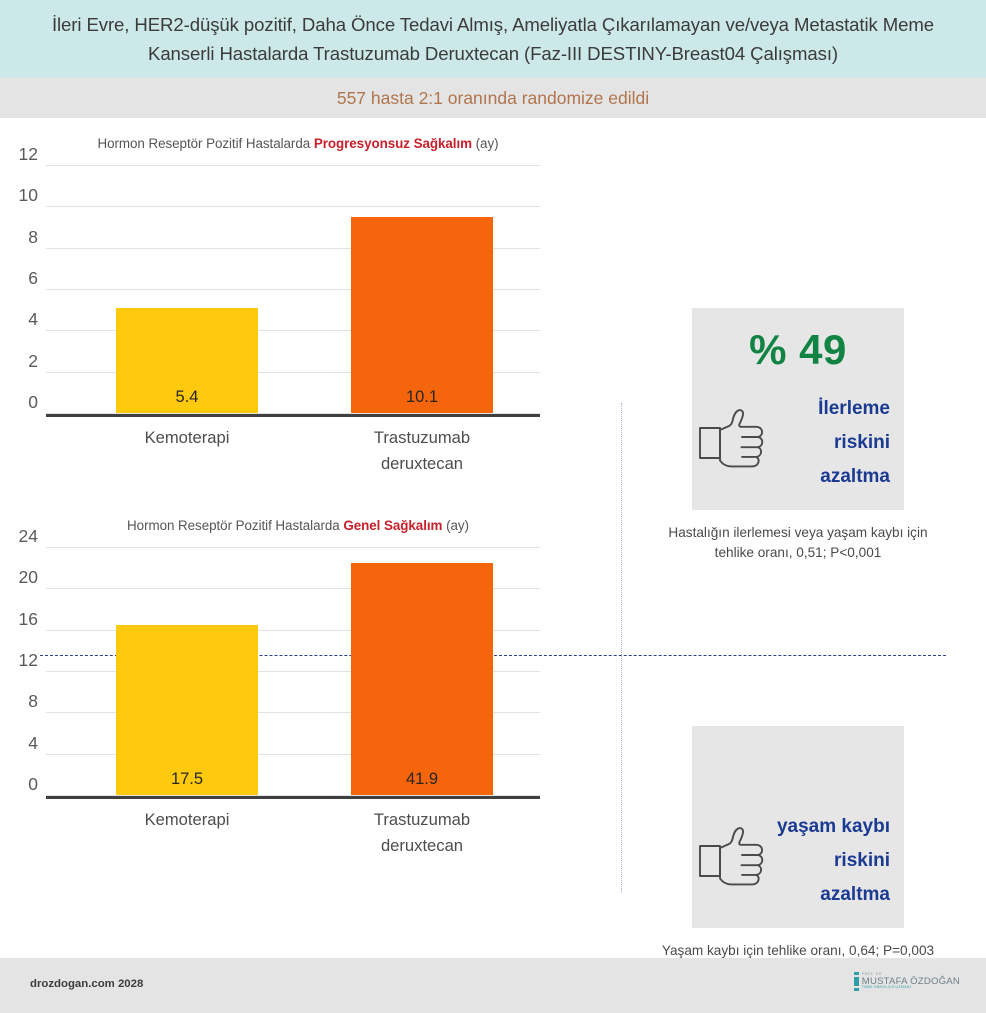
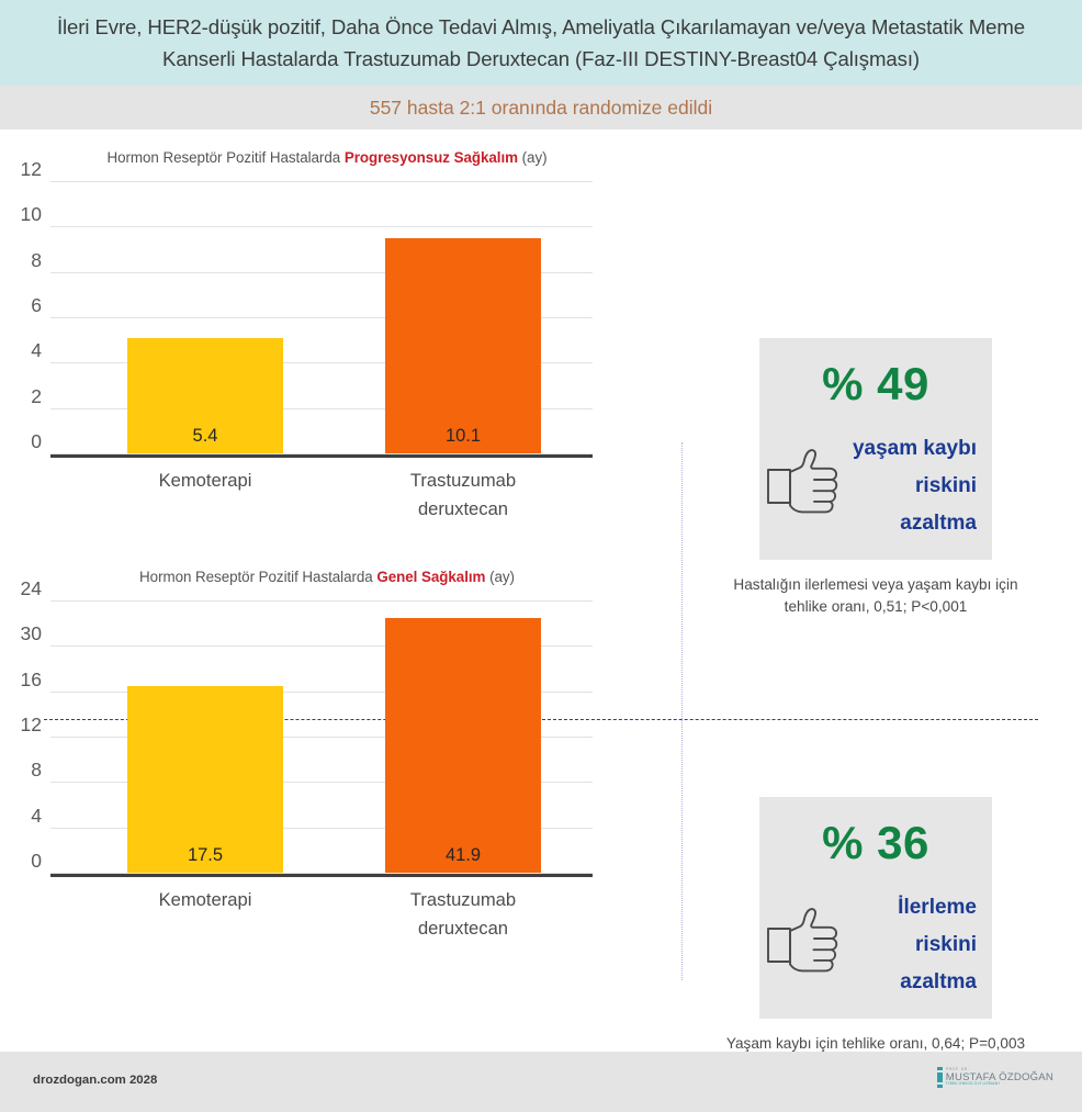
  İleri Evre, HER2-düşük pozitif, Daha Önce Tedavi Almış, Ameliyatla Çıkarılamayan ve/veya Metastatik Meme Kanserli Hastalarda Trastuzumab Deruxtecan (Faz-III DESTINY-Breast04 Çalışması)
  557 hasta 2:1 oranında randomize edildi
  Hormon Reseptör Pozitif Hastalarda Progresyonsuz Sağkalım (ay)
  0
  2
  4
  6
  8
  10
  12
  5.4
  Kemoterapi
  10.1
  Trastuzumab deruxtecan
  Hormon Reseptör Pozitif Hastalarda Genel Sağkalım (ay)
  0
  4
  8
  12
  16
- 20
+ 30
  24
  17.5
  Kemoterapi
  41.9
  Trastuzumab deruxtecan
  % 49
- İlerleme
+ yaşam kaybı
  riskini
  azaltma
  Hastalığın ilerlemesi veya yaşam kaybı için tehlike oranı, 0,51; P<0,001
+ % 36
- yaşam kaybı
+ İlerleme
  riskini
  azaltma
  Yaşam kaybı için tehlike oranı, 0,64; P=0,003
  drozdogan.com 2028
  MUSTAFA ÖZDOĞAN
